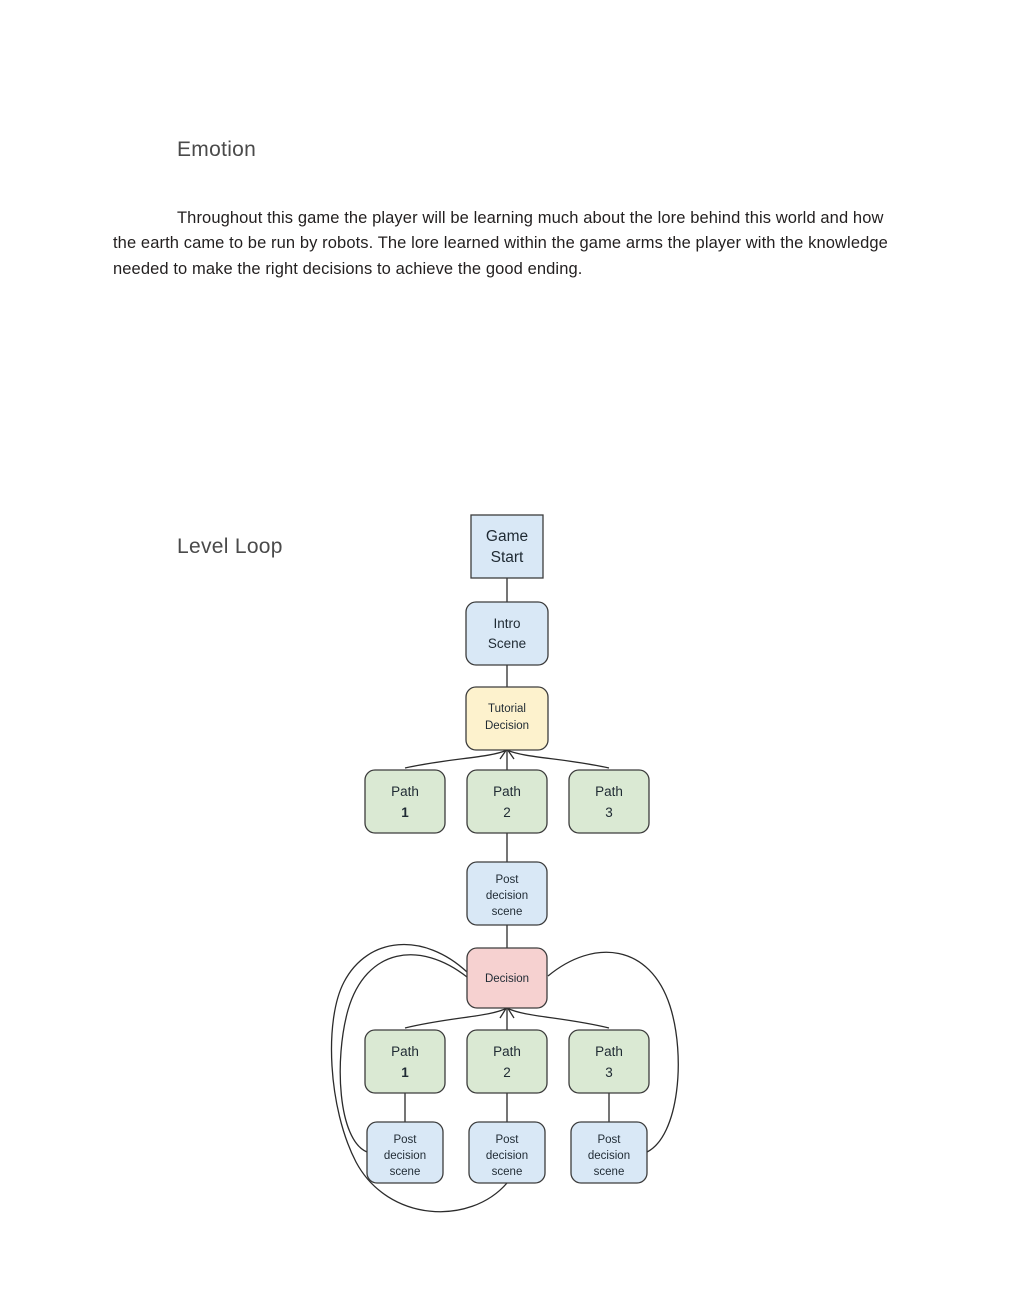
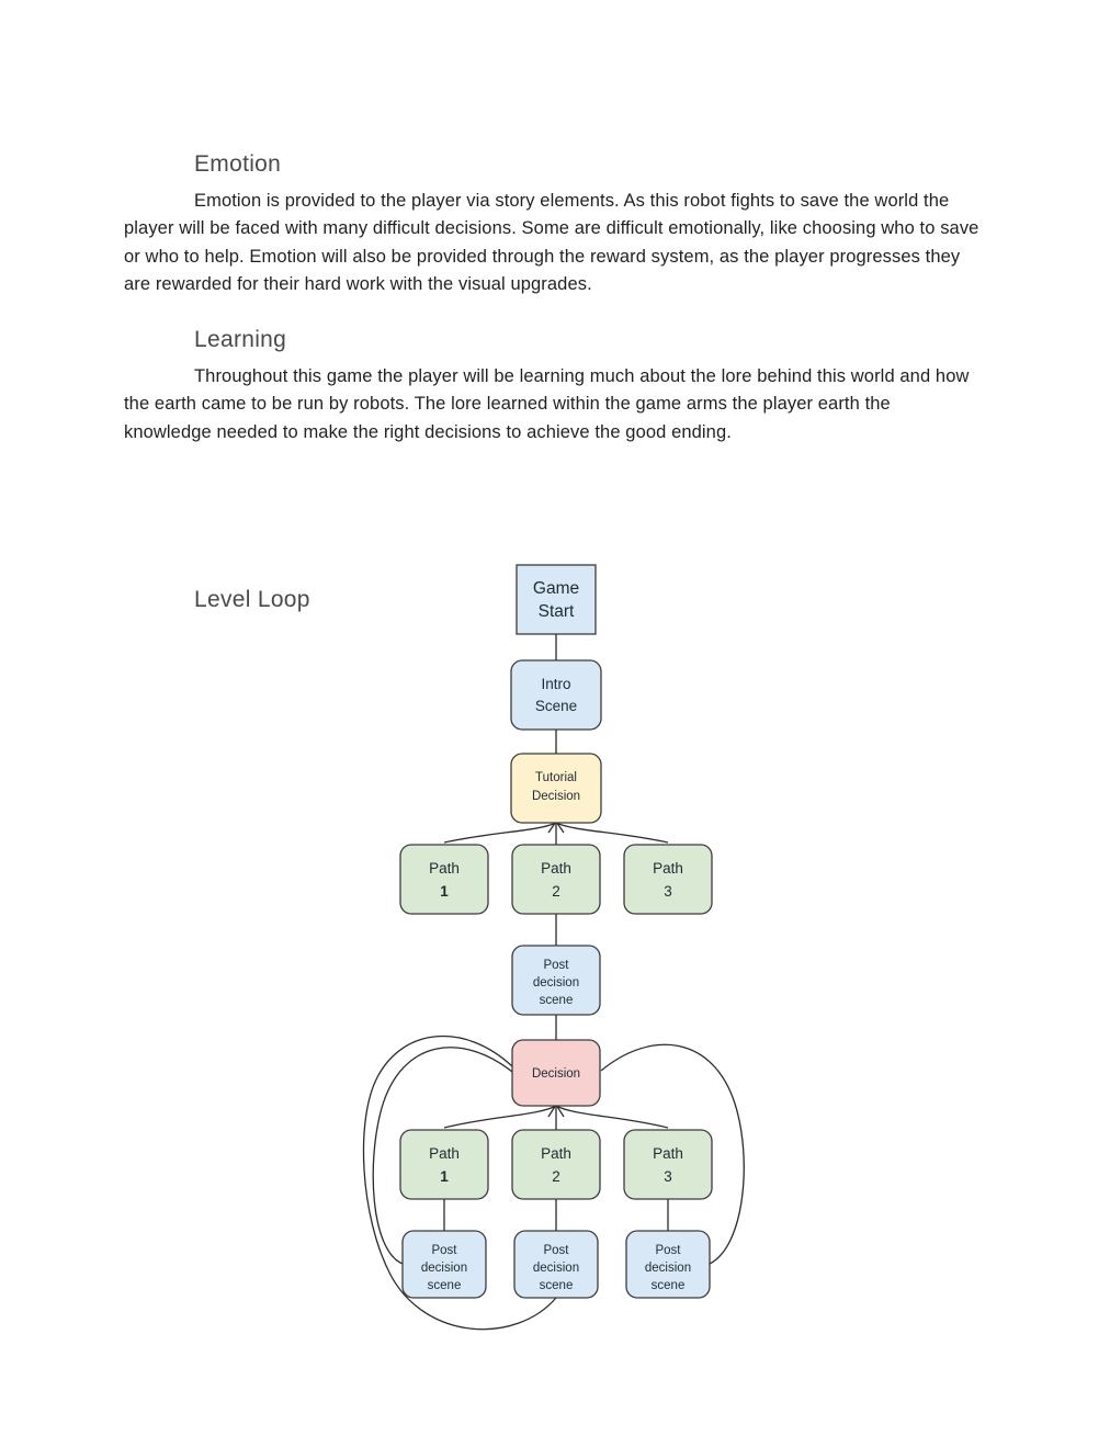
  Emotion
+ Emotion is provided to the player via story elements. As this robot fights to save the world the player will be faced with many difficult decisions. Some are difficult emotionally, like choosing who to save or who to help. Emotion will also be provided through the reward system, as the player progresses they are rewarded for their hard work with the visual upgrades.
+ Learning
- Throughout this game the player will be learning much about the lore behind this world and how the earth came to be run by robots. The lore learned within the game arms the player with the knowledge needed to make the right decisions to achieve the good ending.
+ Throughout this game the player will be learning much about the lore behind this world and how the earth came to be run by robots. The lore learned within the game arms the player earth the knowledge needed to make the right decisions to achieve the good ending.
  Level Loop
  Game
  Start
  Intro
  Scene
  Tutorial
  Decision
  Path
  1
  Path
  2
  Path
  3
  Post
  decision
  scene
  Decision
  Path
  1
  Path
  2
  Path
  3
  Post
  decision
  scene
  Post
  decision
  scene
  Post
  decision
  scene
